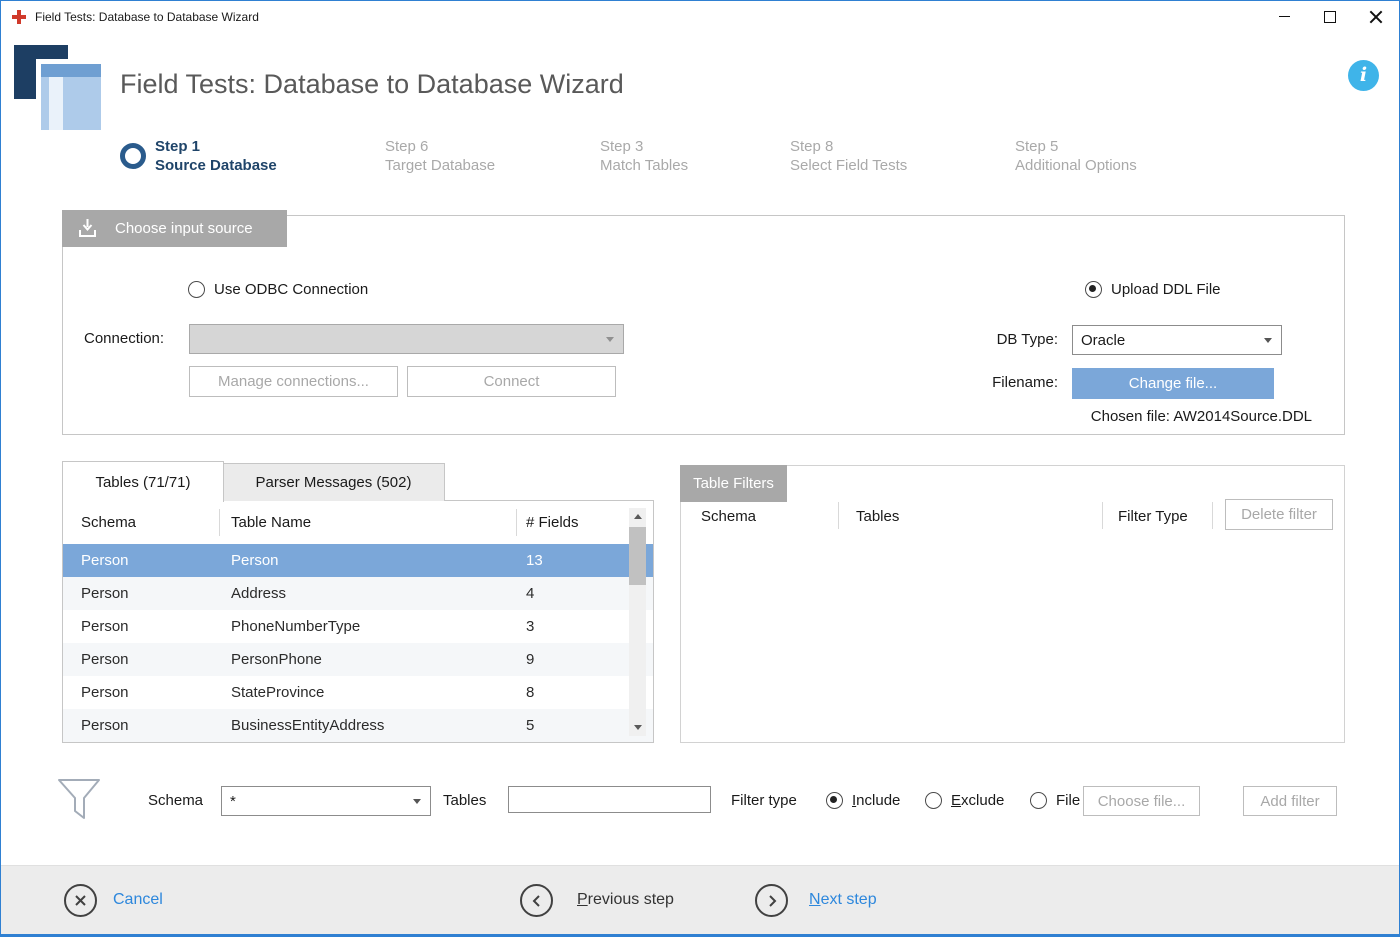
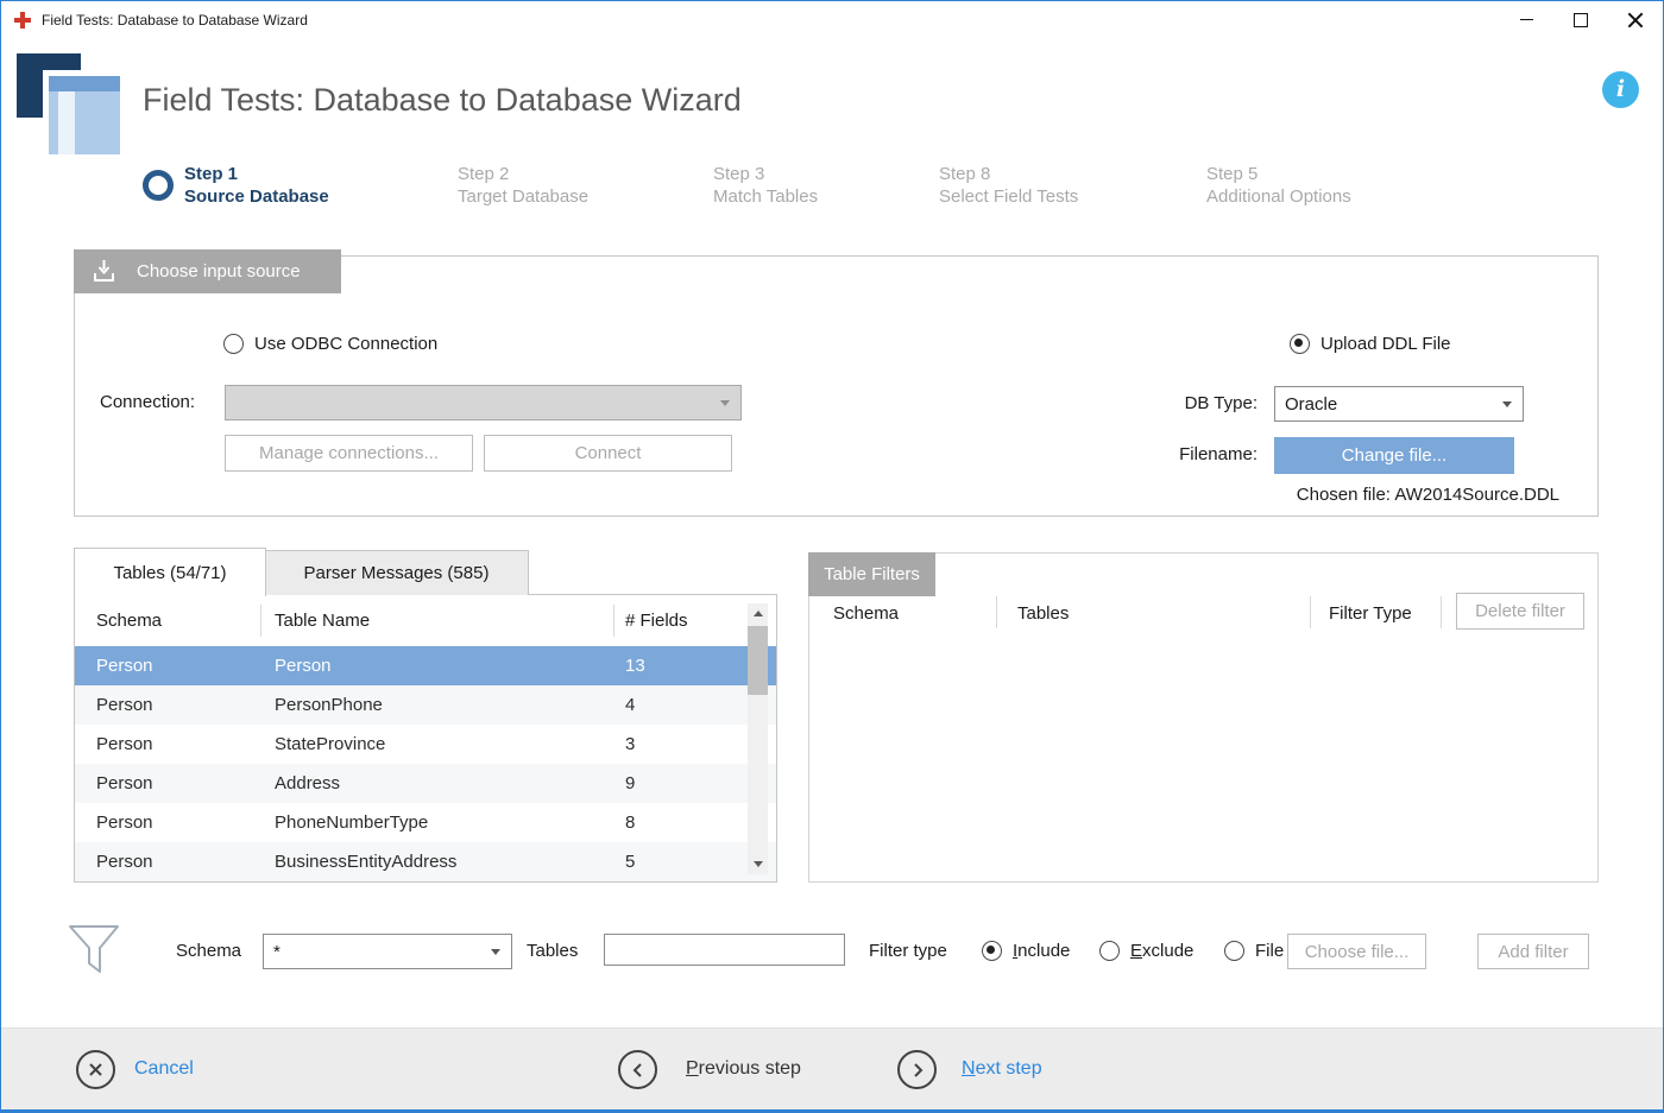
  Field Tests: Database to Database Wizard
  Field Tests: Database to Database Wizard
  Step 1
  Source Database
- Step 6
+ Step 2
  Target Database
  Step 3
  Match Tables
  Step 8
  Select Field Tests
  Step 5
  Additional Options
  Choose input source
  Use ODBC Connection
  Upload DDL File
  Connection:
  Manage connections...
  Connect
  DB Type:
  Oracle
  Filename:
  Change file...
  Chosen file: AW2014Source.DDL
- Parser Messages (502)
+ Parser Messages (585)
- Tables (71/71)
+ Tables (54/71)
  Schema
  Table Name
  # Fields
  Person
  Person
  13
  Person
- Address
+ PersonPhone
  4
  Person
- PhoneNumberType
+ StateProvince
  3
  Person
- PersonPhone
+ Address
  9
  Person
- StateProvince
+ PhoneNumberType
  8
  Person
  BusinessEntityAddress
  5
  Schema
  Tables
  Filter Type
  Delete filter
  Table Filters
  Schema
  *
  Tables
  Filter type
  Include
  Exclude
  File
  Choose file...
  Add filter
  Cancel
  Previous step
  Next step
